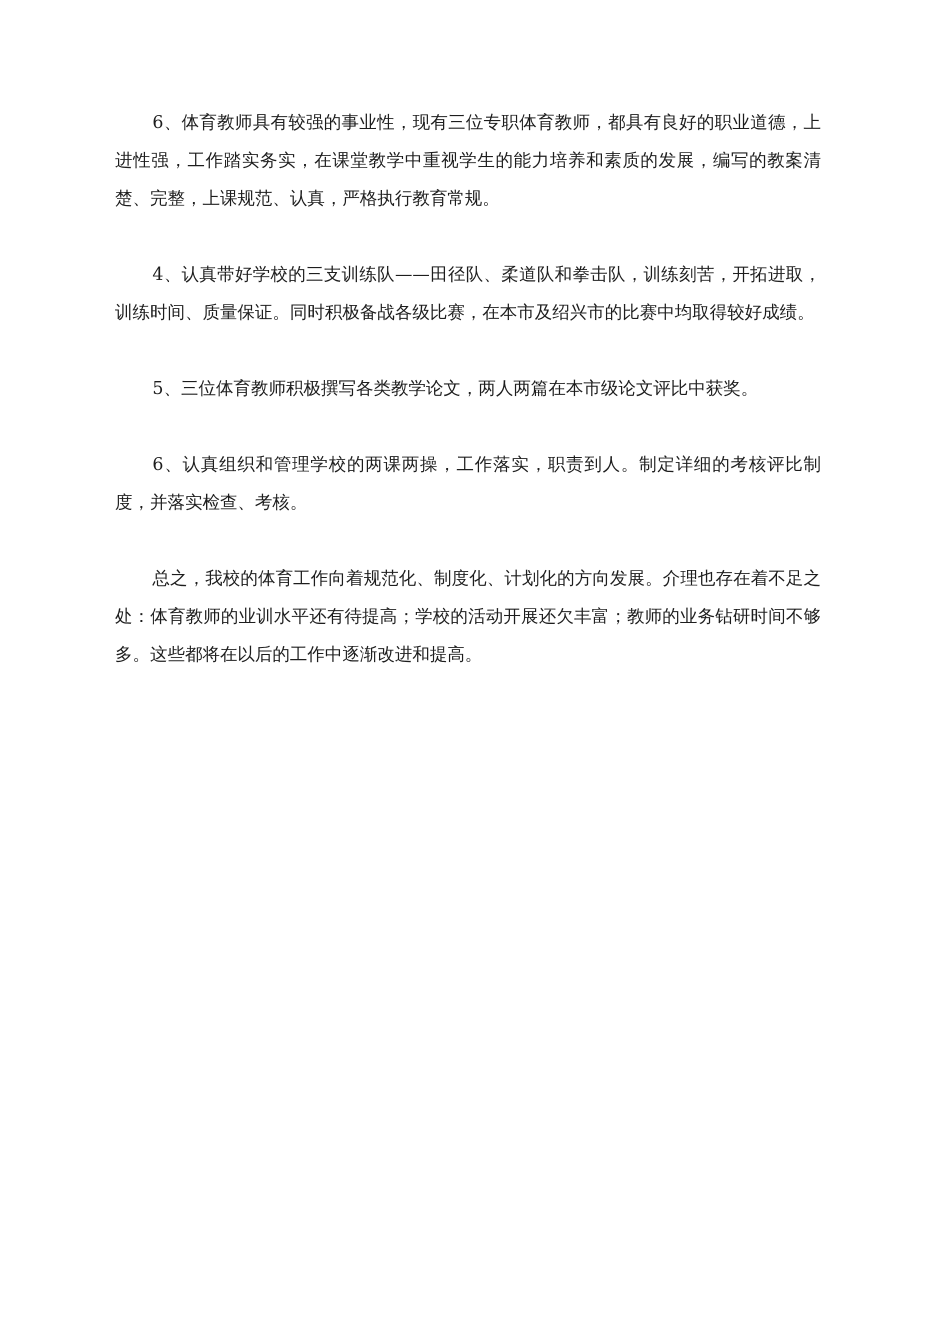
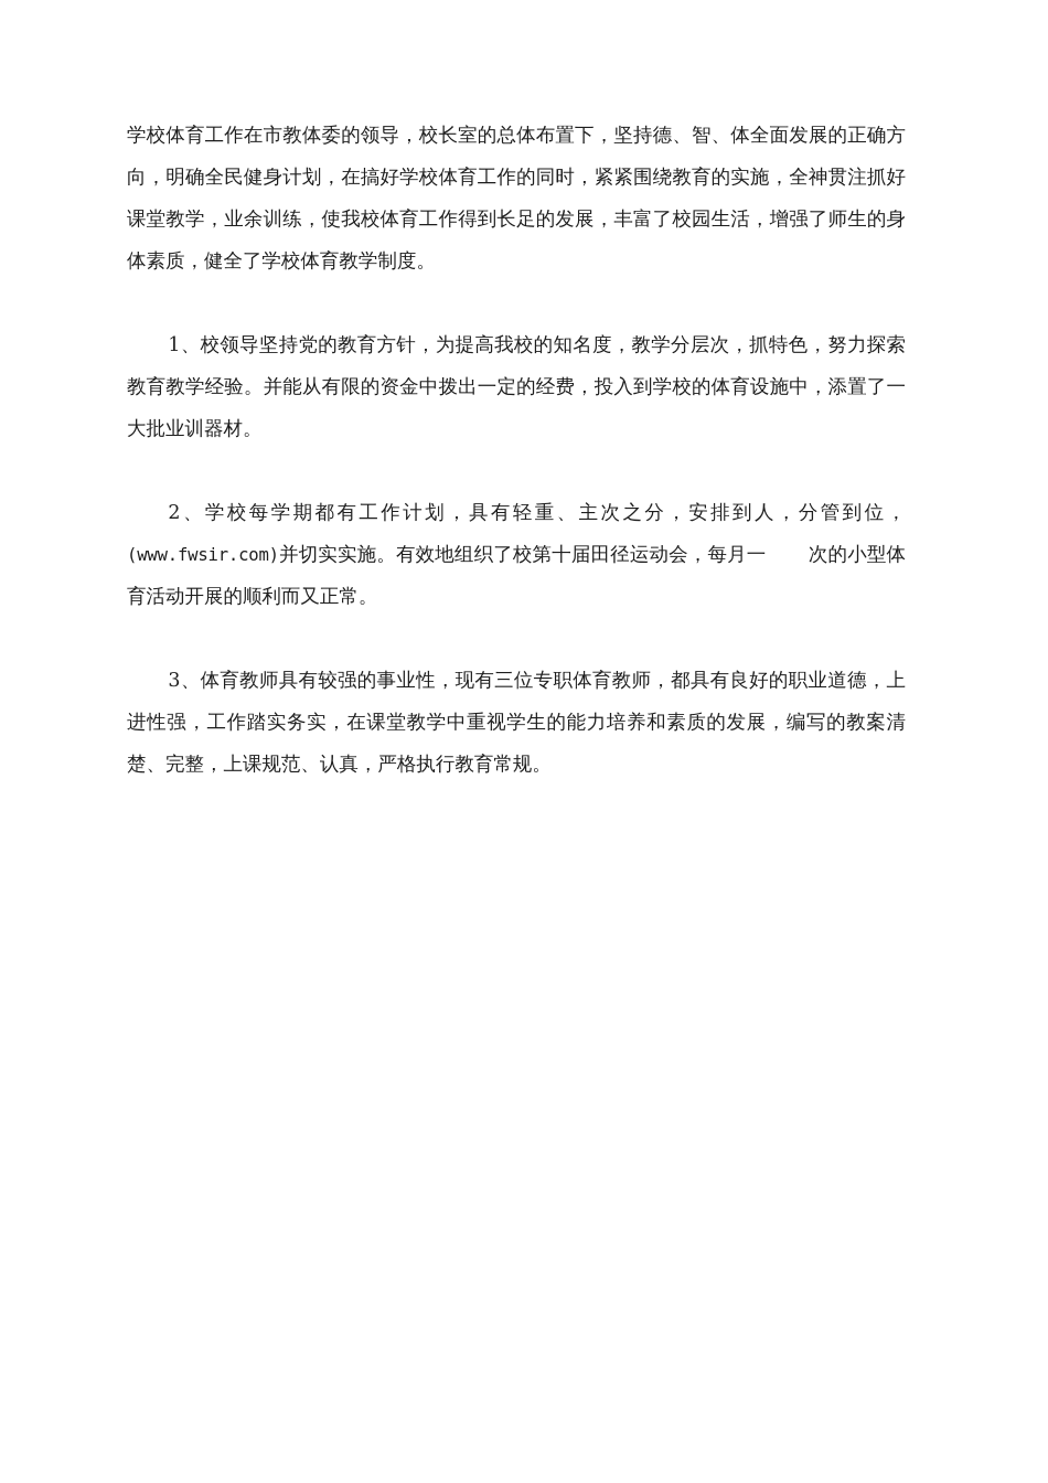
+ 学校体育工作在市教体委的领导，校长室的总体布置下，坚持德、智、体全面发展的正确方向，明确全民健身计划，在搞好学校体育工作的同时，紧紧围绕教育的实施，全神贯注抓好课堂教学，业余训练，使我校体育工作得到长足的发展，丰富了校园生活，增强了师生的身体素质，健全了学校体育教学制度。
+ 1、校领导坚持党的教育方针，为提高我校的知名度，教学分层次，抓特色，努力探索教育教学经验。并能从有限的资金中拨出一定的经费，投入到学校的体育设施中，添置了一大批业训器材。
+ 2、学校每学期都有工作计划，具有轻重、主次之分，安排到人，分管到位，(www.fwsir.com)并切实实施。有效地组织了校第十届田径运动会，每月一 次的小型体育活动开展的顺利而又正常。
- 6、体育教师具有较强的事业性，现有三位专职体育教师，都具有良好的职业道德，上进性强，工作踏实务实，在课堂教学中重视学生的能力培养和素质的发展，编写的教案清楚、完整，上课规范、认真，严格执行教育常规。
+ 3、体育教师具有较强的事业性，现有三位专职体育教师，都具有良好的职业道德，上进性强，工作踏实务实，在课堂教学中重视学生的能力培养和素质的发展，编写的教案清楚、完整，上课规范、认真，严格执行教育常规。
- 4、认真带好学校的三支训练队——田径队、柔道队和拳击队，训练刻苦，开拓进取，训练时间、质量保证。同时积极备战各级比赛，在本市及绍兴市的比赛中均取得较好成绩。
- 5、三位体育教师积极撰写各类教学论文，两人两篇在本市级论文评比中获奖。
- 6、认真组织和管理学校的两课两操，工作落实，职责到人。制定详细的考核评比制度，并落实检查、考核。
- 总之，我校的体育工作向着规范化、制度化、计划化的方向发展。介理也存在着不足之处：体育教师的业训水平还有待提高；学校的活动开展还欠丰富；教师的业务钻研时间不够多。这些都将在以后的工作中逐渐改进和提高。
